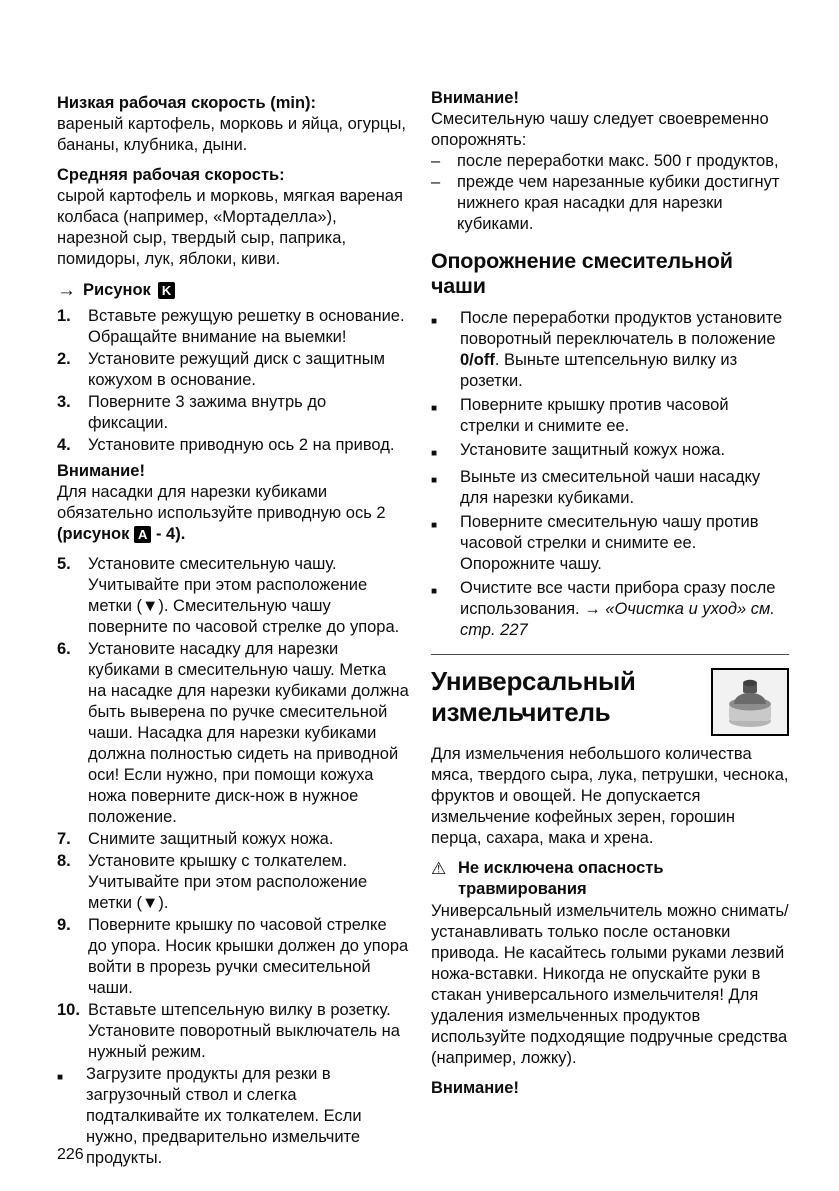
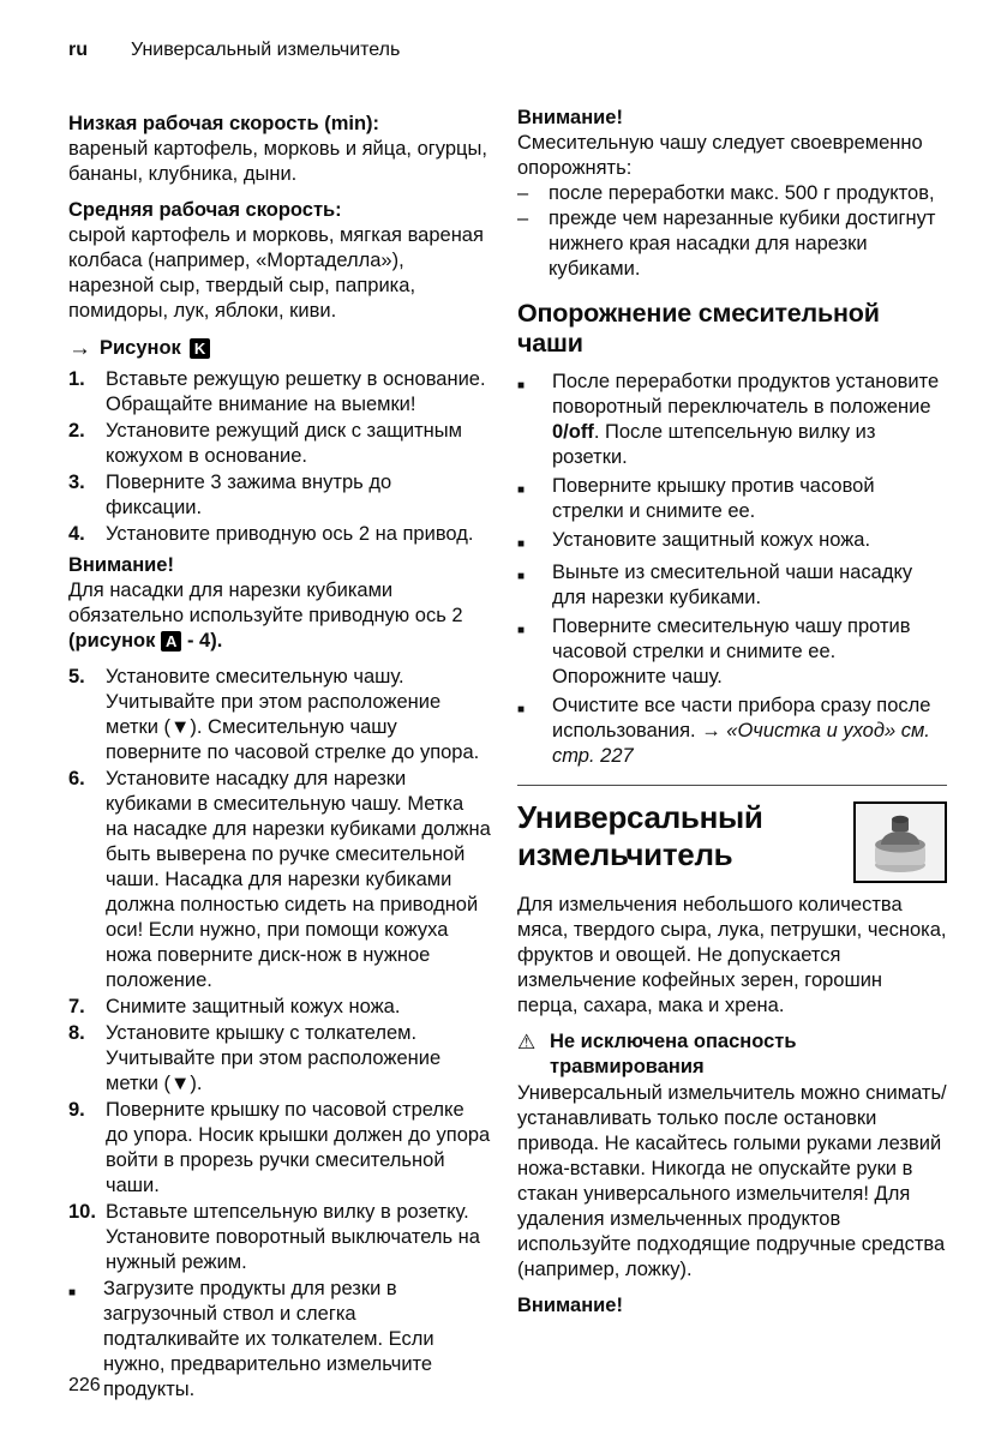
+ ru Универсальный измельчитель
  Низкая рабочая скорость (min):
  вареный картофель, морковь и яйца, огурцы, бананы, клубника, дыни.
  Средняя рабочая скорость:
  сырой картофель и морковь, мягкая вареная колбаса (например, «Мортаделла»), нарезной сыр, твердый сыр, паприка, помидоры, лук, яблоки, киви.
  →
  Рисунок
  K
  1.
  Вставьте режущую решетку в основание. Обращайте внимание на выемки!
  2.
  Установите режущий диск с защитным кожухом в основание.
  3.
  Поверните 3 зажима внутрь до фиксации.
  4.
  Установите приводную ось 2 на привод.
  Внимание!
  Для насадки для нарезки кубиками обязательно используйте приводную ось 2 (рисунок A - 4).
  5.
  Установите смесительную чашу. Учитывайте при этом расположение метки (▼). Смесительную чашу поверните по часовой стрелке до упора.
  6.
  Установите насадку для нарезки кубиками в смесительную чашу. Метка на насадке для нарезки кубиками должна быть выверена по ручке смесительной чаши. Насадка для нарезки кубиками должна полностью сидеть на приводной оси! Если нужно, при помощи кожуха ножа поверните диск-нож в нужное положение.
  7.
  Снимите защитный кожух ножа.
  8.
  Установите крышку с толкателем. Учитывайте при этом расположение метки (▼).
  9.
  Поверните крышку по часовой стрелке до упора. Носик крышки должен до упора войти в прорезь ручки смесительной чаши.
  10.
  Вставьте штепсельную вилку в розетку. Установите поворотный выключатель на нужный режим.
  ■
  Загрузите продукты для резки в загрузочный ствол и слегка подталкивайте их толкателем. Если нужно, предварительно измельчите продукты.
  Внимание!
  Смесительную чашу следует своевременно опорожнять:
  –
  после переработки макс. 500 г продуктов,
  –
  прежде чем нарезанные кубики достигнут нижнего края насадки для нарезки кубиками.
  Опорожнение смесительной чаши
  ■
- После переработки продуктов установите поворотный переключатель в положение 0/off. Выньте штепсельную вилку из розетки.
+ После переработки продуктов установите поворотный переключатель в положение 0/off. После штепсельную вилку из розетки.
  ■
  Поверните крышку против часовой стрелки и снимите ее.
  ■
  Установите защитный кожух ножа.
  ■
  Выньте из смесительной чаши насадку для нарезки кубиками.
  ■
  Поверните смесительную чашу против часовой стрелки и снимите ее. Опорожните чашу.
  ■
  Очистите все части прибора сразу после использования. → «Очистка и уход» см. стр. 227
  Универсальный
  измельчитель
  Для измельчения небольшого количества мяса, твердого сыра, лука, петрушки, чеснока, фруктов и овощей. Не допускается измельчение кофейных зерен, горошин перца, сахара, мака и хрена.
  ⚠
  Не исключена опасность травмирования
  Универсальный измельчитель можно снимать/устанавливать только после остановки привода. Не касайтесь голыми руками лезвий ножа-вставки. Никогда не опускайте руки в стакан универсального измельчителя! Для удаления измельченных продуктов используйте подходящие подручные средства (например, ложку).
  Внимание!
  226
